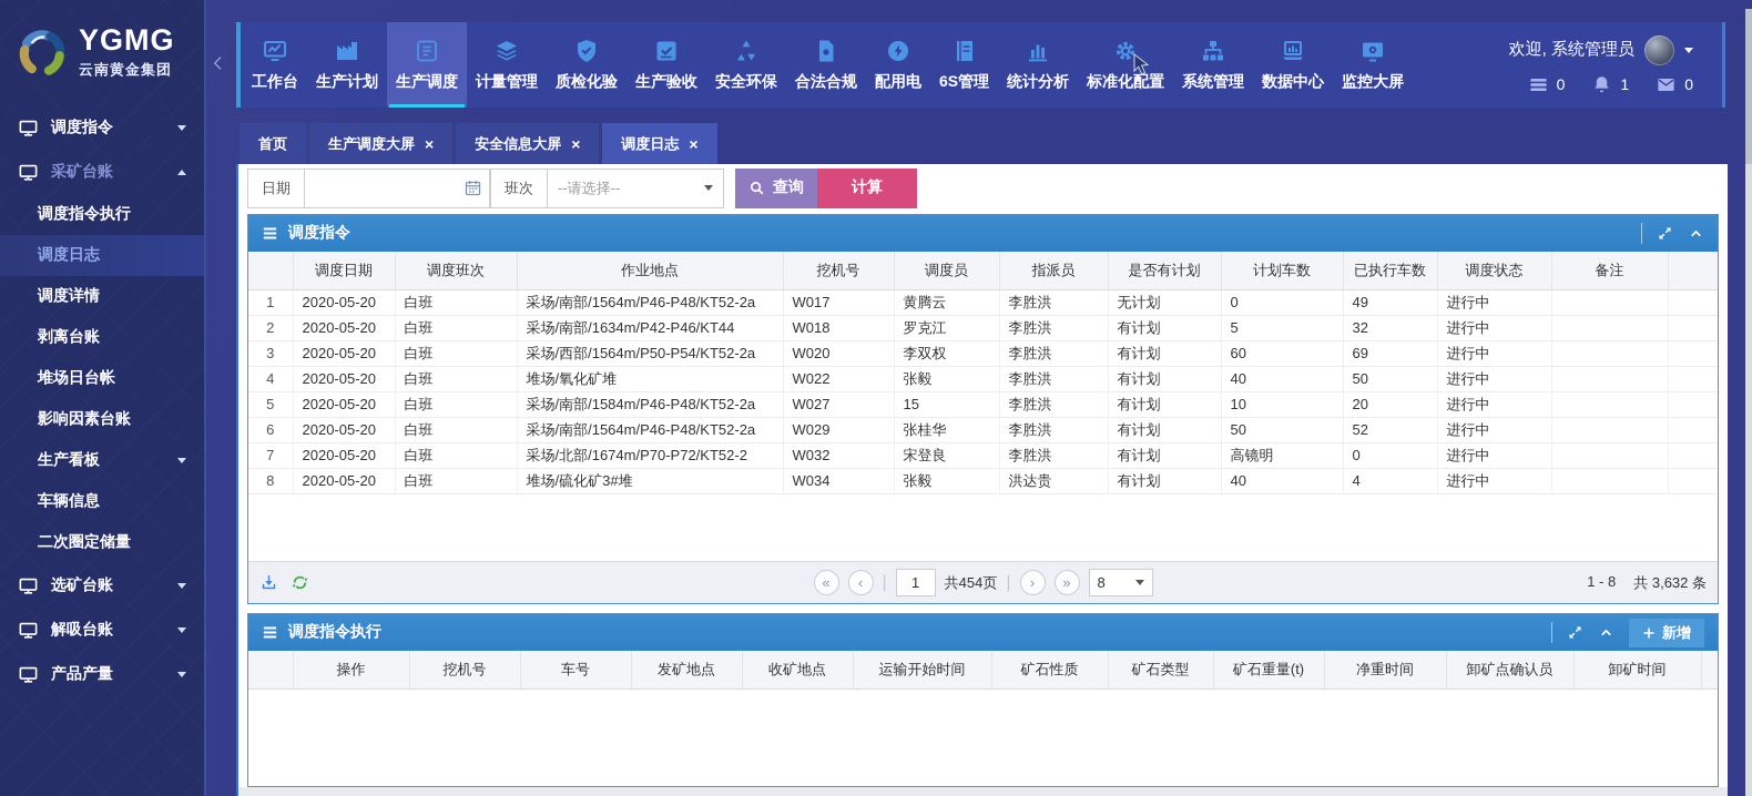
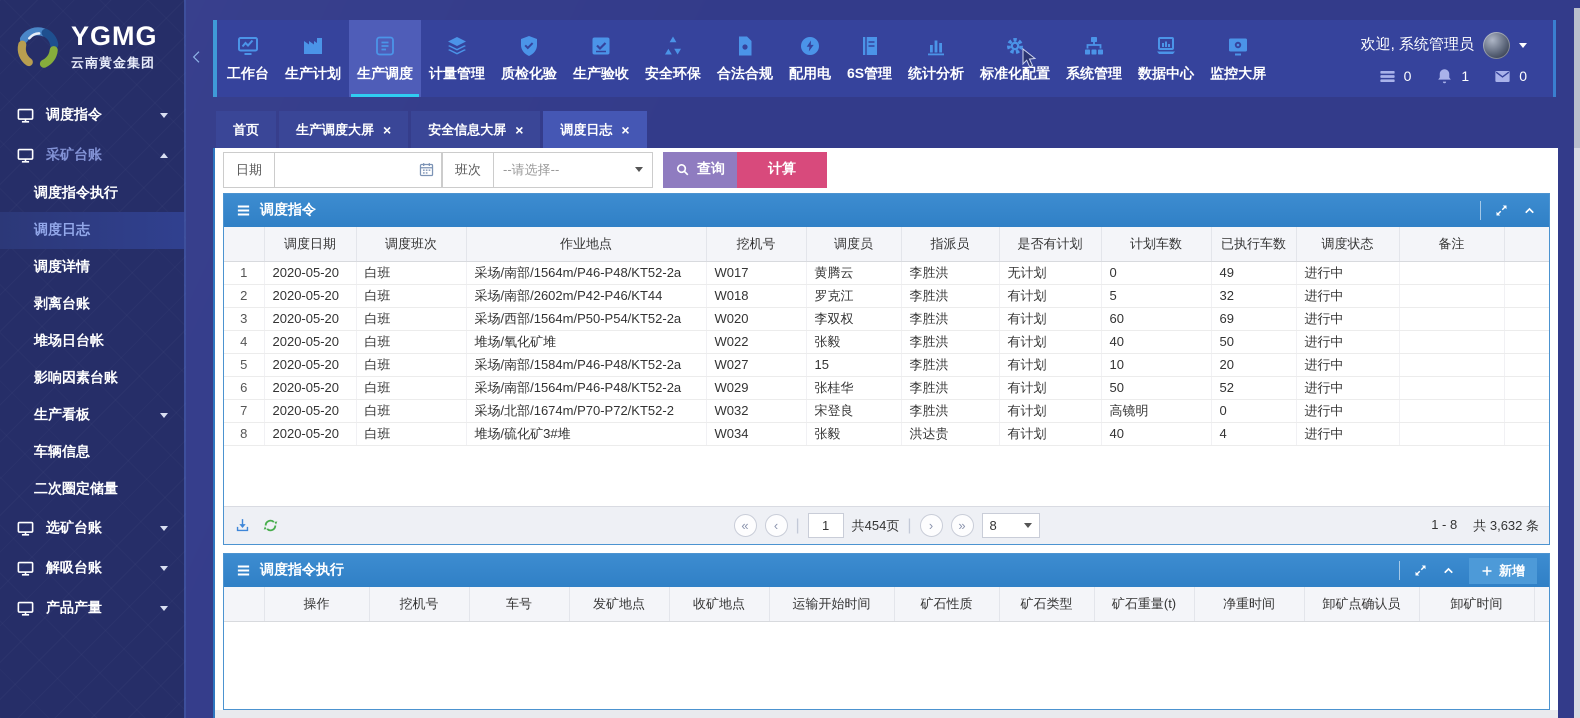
  YGMG
  云南黄金集团
  调度指令
  采矿台账
  调度指令执行
  调度日志
  调度详情
  剥离台账
  堆场日台帐
  影响因素台账
  生产看板
  车辆信息
  二次圈定储量
  选矿台账
  解吸台账
  产品产量
  工作台
  生产计划
  生产调度
  计量管理
  质检化验
  生产验收
  安全环保
  合法合规
  配用电
  6S管理
  统计分析
  标准化配置
  系统管理
  数据中心
  监控大屏
  欢迎, 系统管理员
  0
  1
  0
  首页
  生产调度大屏
  ×
  安全信息大屏
  ×
  调度日志
  ×
  日期
  班次
  --请选择--
  查询
  计算
  调度指令
  	调度日期	调度班次	作业地点	挖机号	调度员	指派员	是否有计划	计划车数	已执行车数	调度状态	备注
  1	2020-05-20	白班	采场/南部/1564m/P46-P48/KT52-2a	W017	黄腾云	李胜洪	无计划	0	49	进行中
- 2	2020-05-20	白班	采场/南部/1634m/P42-P46/KT44	W018	罗克江	李胜洪	有计划	5	32	进行中
+ 2	2020-05-20	白班	采场/南部/2602m/P42-P46/KT44	W018	罗克江	李胜洪	有计划	5	32	进行中
  3	2020-05-20	白班	采场/西部/1564m/P50-P54/KT52-2a	W020	李双权	李胜洪	有计划	60	69	进行中
  4	2020-05-20	白班	堆场/氧化矿堆	W022	张毅	李胜洪	有计划	40	50	进行中
  5	2020-05-20	白班	采场/南部/1584m/P46-P48/KT52-2a	W027	15	李胜洪	有计划	10	20	进行中
  6	2020-05-20	白班	采场/南部/1564m/P46-P48/KT52-2a	W029	张桂华	李胜洪	有计划	50	52	进行中
  7	2020-05-20	白班	采场/北部/1674m/P70-P72/KT52-2	W032	宋登良	李胜洪	有计划	高镜明	0	进行中
  8	2020-05-20	白班	堆场/硫化矿3#堆	W034	张毅	洪达贵	有计划	40	4	进行中
  «
  ‹
  |
  1
  共454页
  |
  ›
  »
  8
  1 - 8
  共 3,632 条
  调度指令执行
  新增
  	操作	挖机号	车号	发矿地点	收矿地点	运输开始时间	矿石性质	矿石类型	矿石重量(t)	净重时间	卸矿点确认员	卸矿时间
